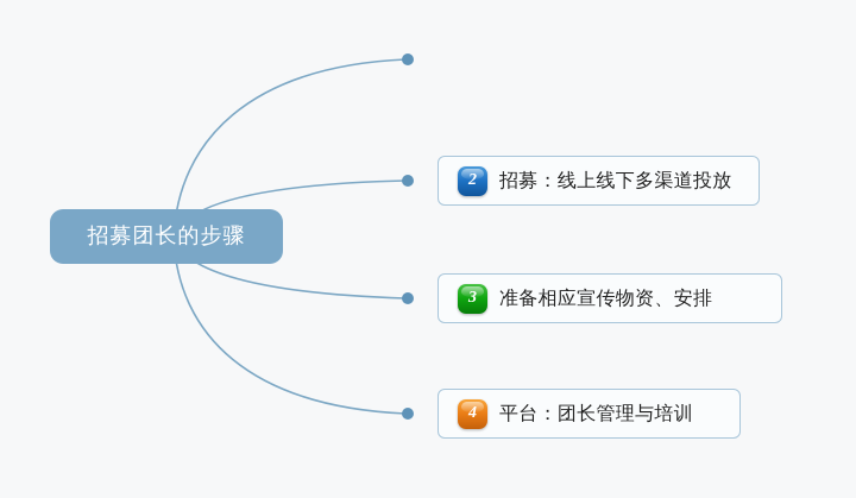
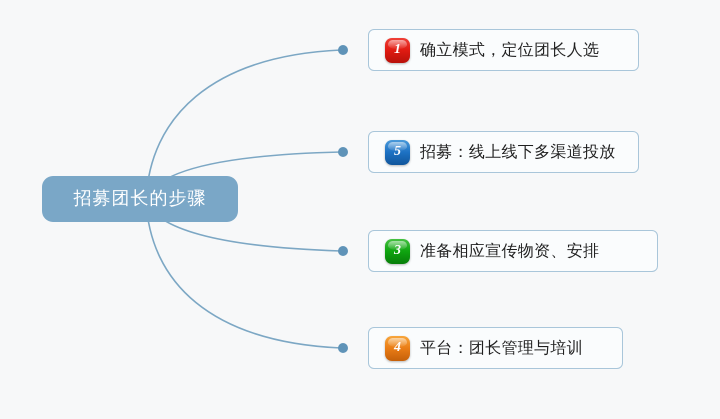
  招募团长的步骤
+ 1
+ 确立模式，定位团长人选
- 2
+ 5
  招募：线上线下多渠道投放
  3
  准备相应宣传物资、安排
  4
  平台：团长管理与培训
